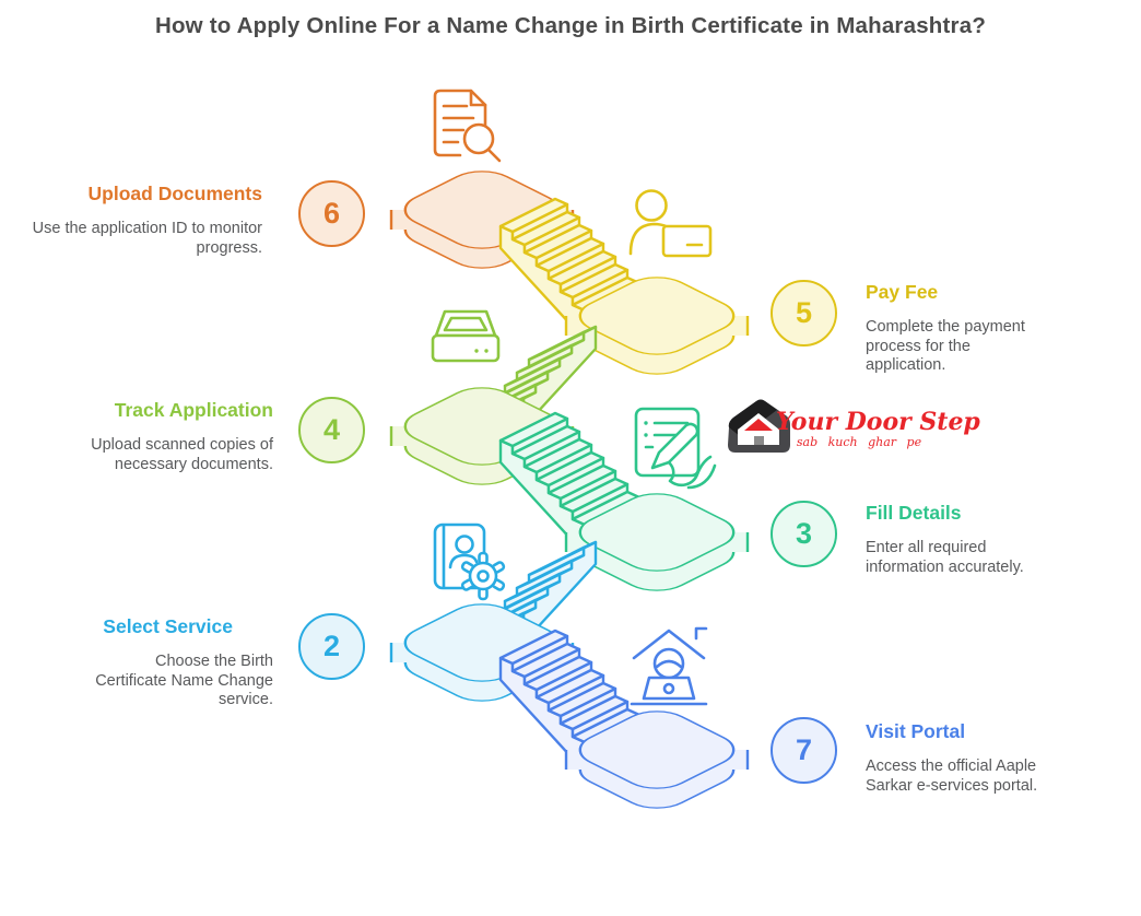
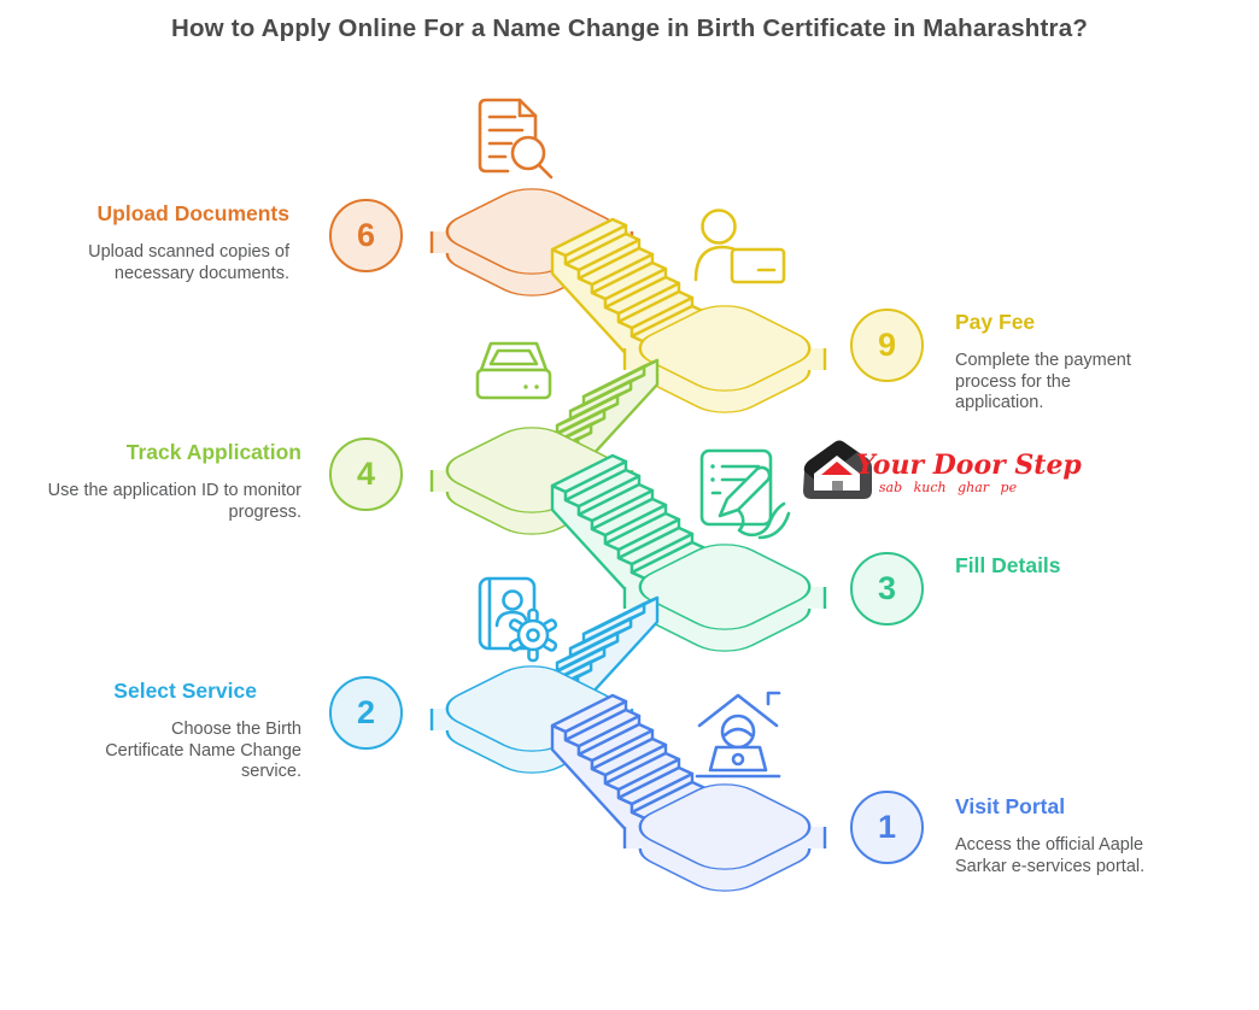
  How to Apply Online For a Name Change in Birth Certificate in Maharashtra?
  Your Door Step
  sab kuch ghar pe
  6
- 5
+ 9
  4
  3
  2
- 7
+ 1
  Upload Documents
- Use the application ID to monitor progress.
+ Upload scanned copies of necessary documents.
  Pay Fee
  Complete the payment process for the application.
  Track Application
- Upload scanned copies of necessary documents.
+ Use the application ID to monitor progress.
  Fill Details
- Enter all required information accurately.
  Select Service
  Choose the Birth Certificate Name Change service.
  Visit Portal
  Access the official Aaple Sarkar e-services portal.
